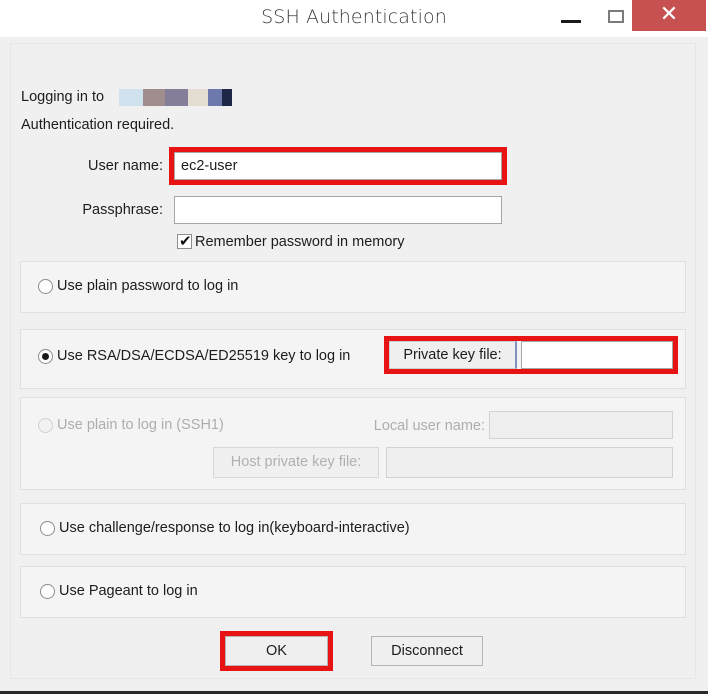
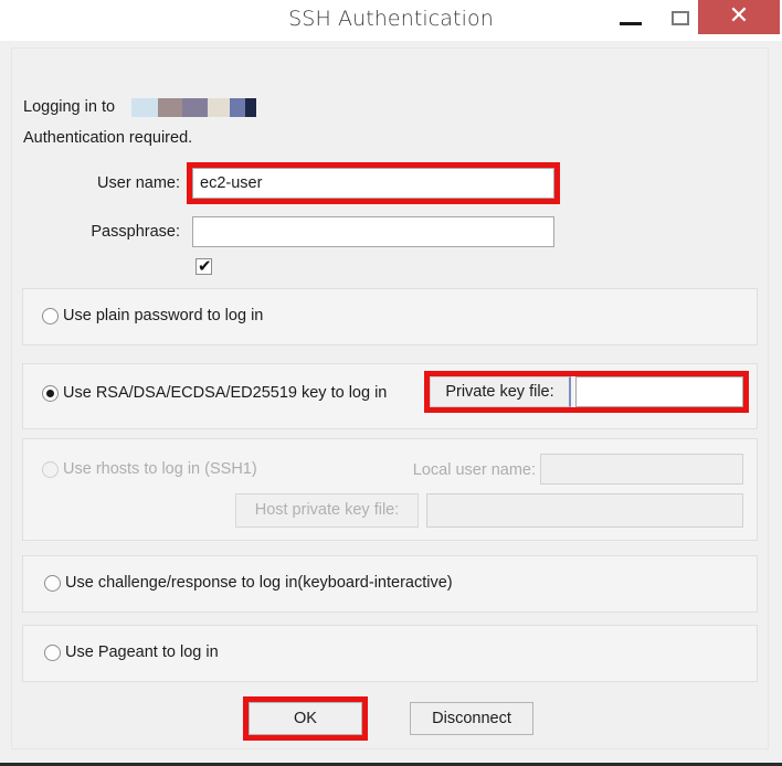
  SSH Authentication
  ✕
  Logging in to
  Authentication required.
  User name:
  ec2-user
  Passphrase:
  ✔
- Remember password in memory
  Use plain password to log in
  Use RSA/DSA/ECDSA/ED25519 key to log in
  Private key file:
- Use plain to log in (SSH1)
+ Use rhosts to log in (SSH1)
  Local user name:
  Host private key file:
  Use challenge/response to log in(keyboard-interactive)
  Use Pageant to log in
  OK
  Disconnect
